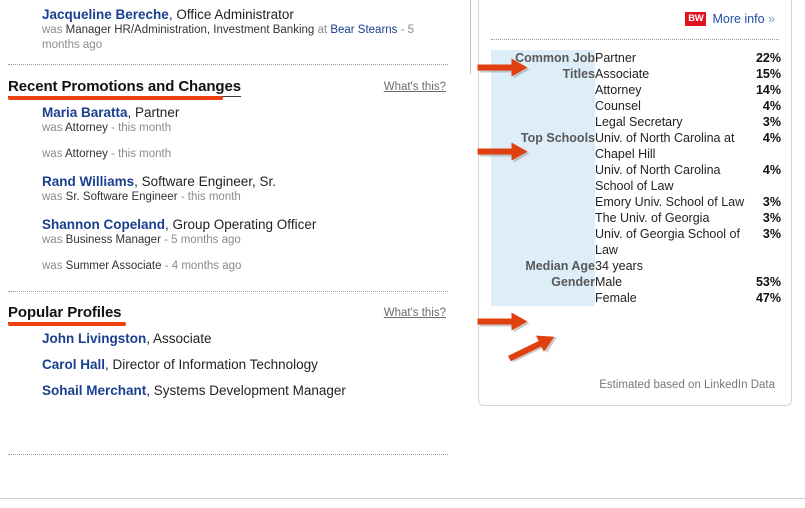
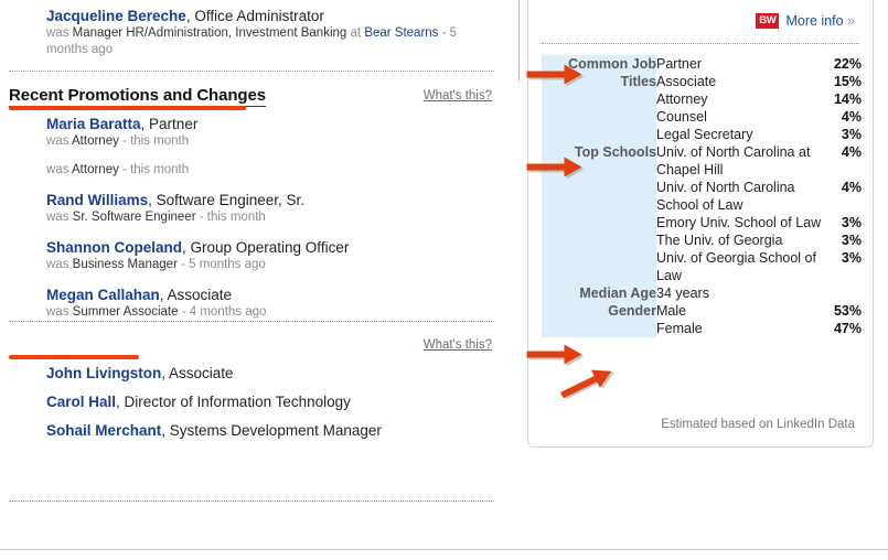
  Jacqueline Bereche, Office Administrator
  was Manager HR/Administration, Investment Banking at Bear Stearns - 5 months ago
  Recent Promotions and Changes
  What's this?
  Maria Baratta, Partner
  was Attorney - this month
  was Attorney - this month
  Rand Williams, Software Engineer, Sr.
  was Sr. Software Engineer - this month
  Shannon Copeland, Group Operating Officer
  was Business Manager - 5 months ago
+ Megan Callahan, Associate
  was Summer Associate - 4 months ago
- Popular Profiles
  What's this?
  John Livingston, Associate
  Carol Hall, Director of Information Technology
  Sohail Merchant, Systems Development Manager
  BW
  More info »
  Common Job Titles	Partner	22%
  Associate	15%
  Attorney	14%
  Counsel	4%
  Legal Secretary	3%
  Top Schools	Univ. of North Carolina at Chapel Hill	4%
  Univ. of North Carolina School of Law	4%
  Emory Univ. School of Law	3%
  The Univ. of Georgia	3%
  Univ. of Georgia School of Law	3%
  Median Age	34 years
  Gender	Male	53%
  Female	47%
  Estimated based on LinkedIn Data
